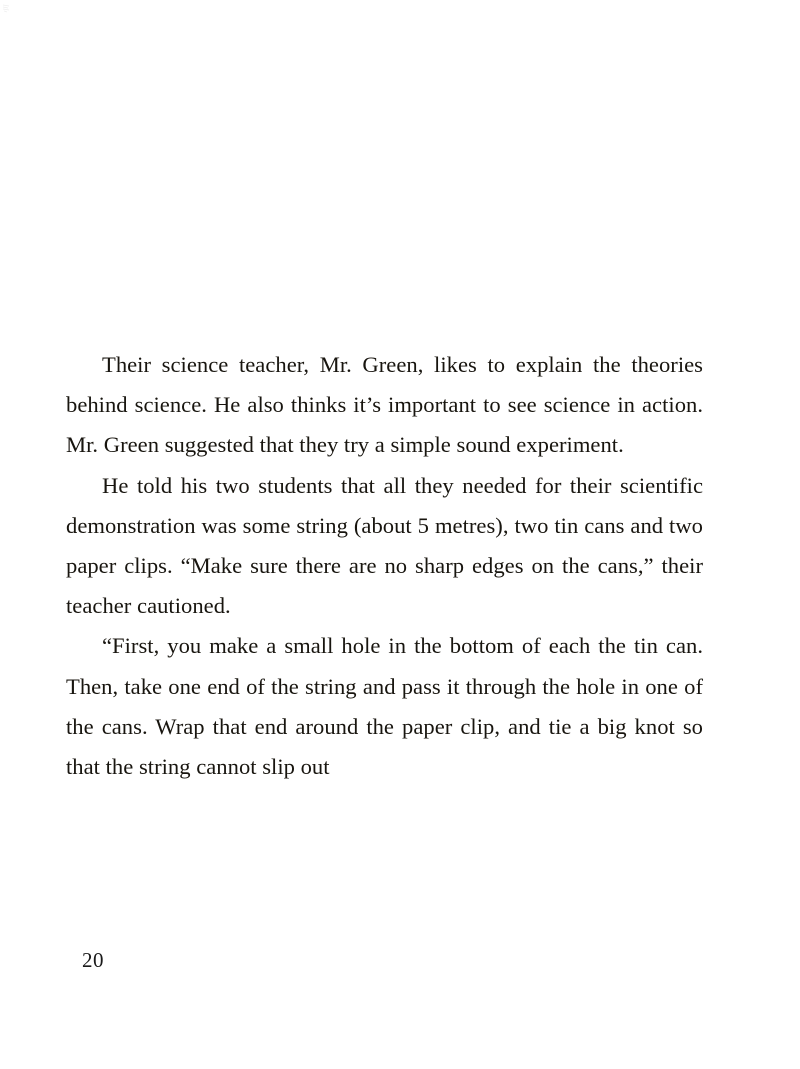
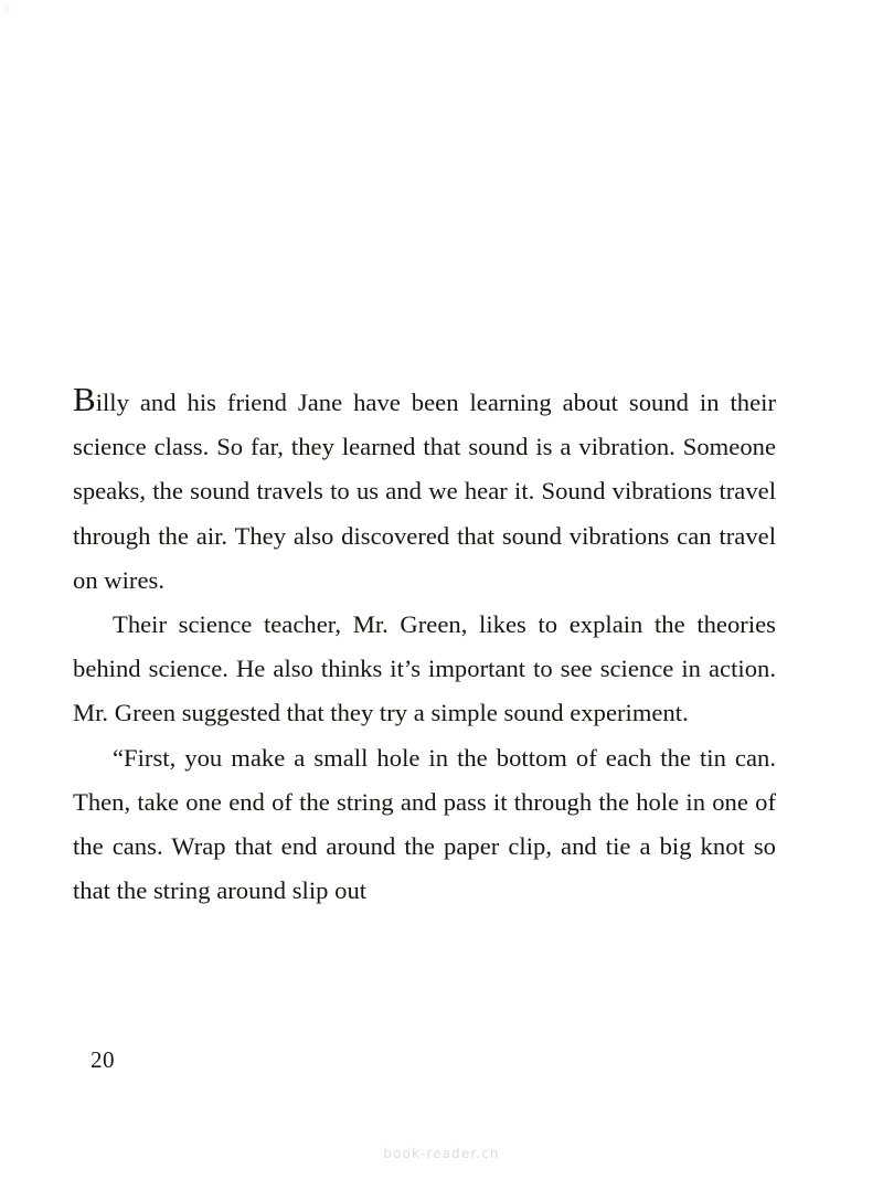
+ Billy and his friend Jane have been learning about sound in their science class. So far, they learned that sound is a vibration. Someone speaks, the sound travels to us and we hear it. Sound vibrations travel through the air. They also discovered that sound vibrations can travel on wires.
  Their science teacher, Mr. Green, likes to explain the theories behind science. He also thinks it’s important to see science in action. Mr. Green suggested that they try a simple sound experiment.
- He told his two students that all they needed for their scientific demonstration was some string (about 5 metres), two tin cans and two paper clips. “Make sure there are no sharp edges on the cans,” their teacher cautioned.
- “First, you make a small hole in the bottom of each the tin can. Then, take one end of the string and pass it through the hole in one of the cans. Wrap that end around the paper clip, and tie a big knot so that the string cannot slip out
+ “First, you make a small hole in the bottom of each the tin can. Then, take one end of the string and pass it through the hole in one of the cans. Wrap that end around the paper clip, and tie a big knot so that the string around slip out
  20
+ book-reader.cn
